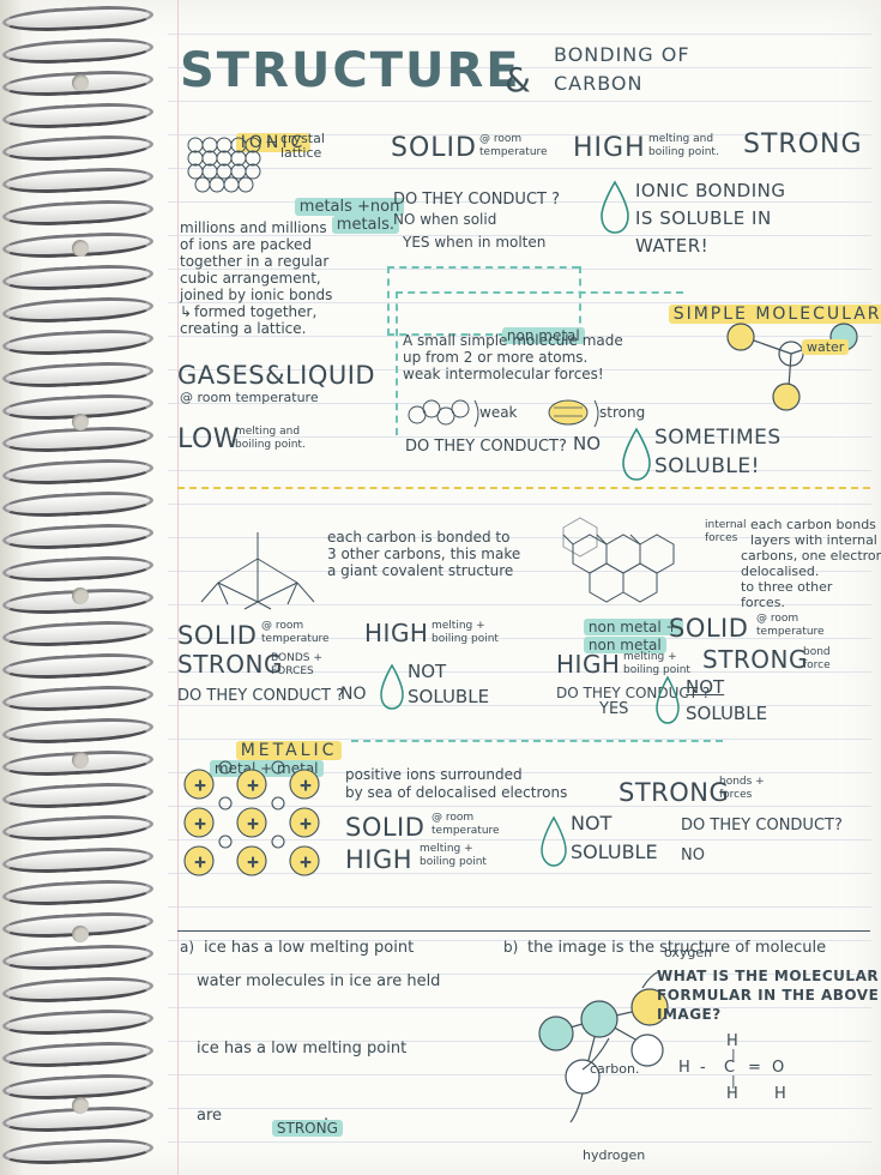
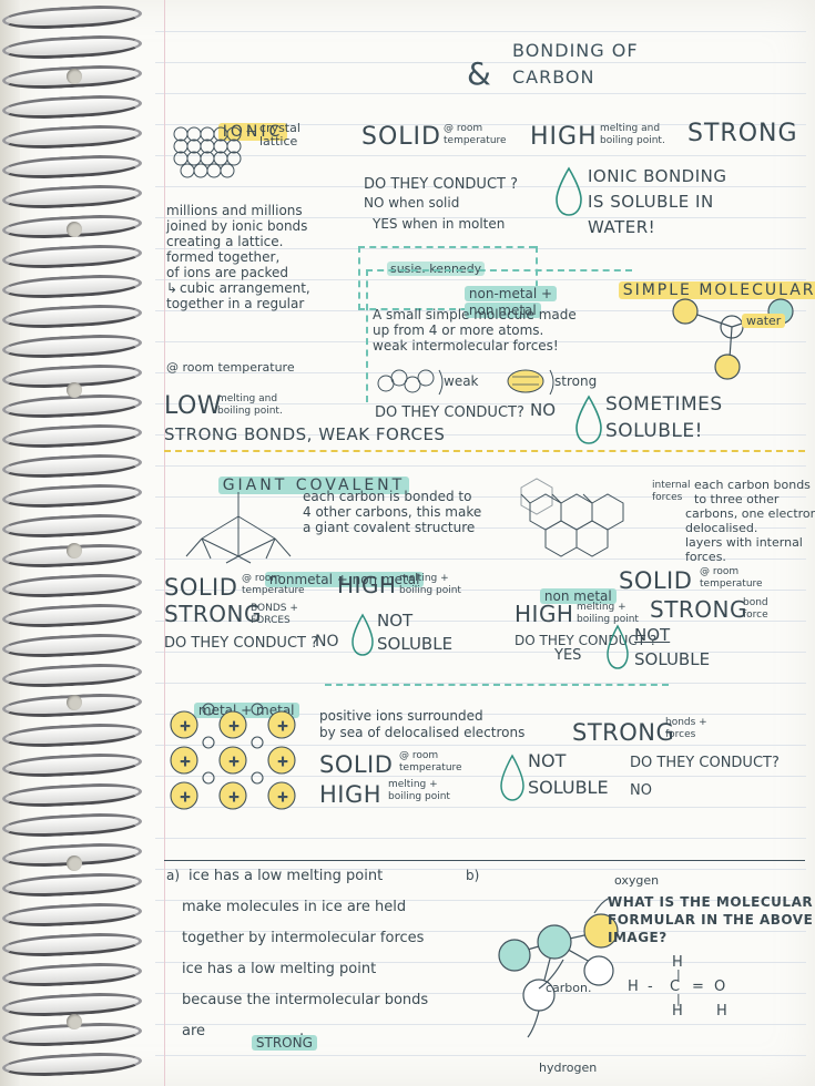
- STRUCTURE
  &
  BONDING OF
  CARBON
  ONIC
  ←
  crystal
  lattice
- metals +non
- metals.
  millions and millions
- of ions are packed
+ joined by ionic bonds
- together in a regular
+ creating a lattice.
- cubic arrangement,
+ formed together,
- joined by ionic bonds
+ of ions are packed
  ↳
- formed together,
+ cubic arrangement,
- creating a lattice.
+ together in a regular
  SOLID
  @ room
  temperature
  HIGH
  melting and
  boiling point.
  STRONG
  DO THEY CONDUCT ?
  NO when solid
  YES when in molten
  IONIC BONDING
  IS SOLUBLE IN
  WATER!
+ susie. kennedy
  SIMPLE MOLECULAR
+ non-metal +
  non metal
  A small simple molecule made
- up from 2 or more atoms.
+ up from 4 or more atoms.
  weak intermolecular forces!
  water
  weak
  strong
- GASES&LIQUID
  @ room temperature
  LOW
  melting and
  boiling point.
+ STRONG BONDS, WEAK FORCES
  DO THEY CONDUCT?
  NO
  SOMETIMES
  SOLUBLE!
+ GIANT COVALENT
  each carbon is bonded to
- 3 other carbons, this make
+ 4 other carbons, this make
  a giant covalent structure
  internal
  forces
  each carbon bonds
- layers with internal
+ to three other
  carbons, one electron
  delocalised.
- to three other
+ layers with internal
  forces.
+ nonmetal + non metal
  SOLID
  @ room
  temperature
  HIGH
  melting +
  boiling point
  STRONG
  BONDS +
  FORCES
  DO THEY CONDUCT ?
  NO
  NOT
  SOLUBLE
- non metal +
  non metal
  SOLID
  @ room
  temperature
  HIGH
  melting +
  boiling point
  STRONG
  bond
  force
  DO THEY CONDUCT ?
  YES
  NOT
  SOLUBLE
- METALIC
  metal +etal
  +
  +
  +
  +
  +
  +
  +
  +
  +
  positive ions surrounded
  by sea of delocalised electrons
  STRONG
  bonds +
  forces
  SOLID
  @ room
  temperature
  HIGH
  melting +
  boiling point
  NOT
  SOLUBLE
  DO THEY CONDUCT?
  NO
  a)
  ice has a low melting point
- water molecules in ice are held
+ make molecules in ice are held
+ together by intermolecular forces
  ice has a low melting point
+ because the intermolecular bonds
  are
  STRONG
  .
  b)
- the image is the structure of molecule
  oxygen
  carbon.
  hydrogen
  WHAT IS THE MOLECULAR
  FORMULAR IN THE ABOVE
  IMAGE?
  H
  |
  H
  -
  C
  =
  O
  |
  H
  H
